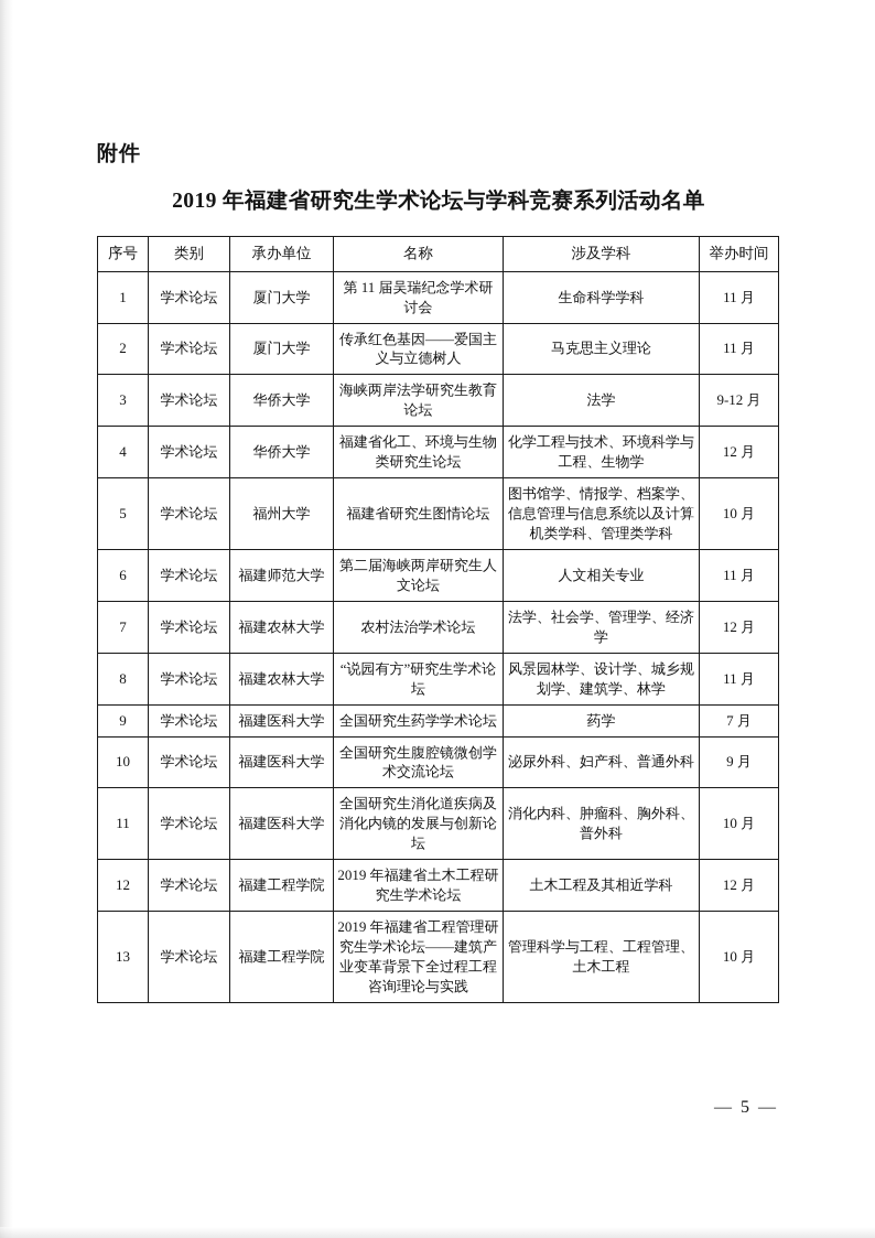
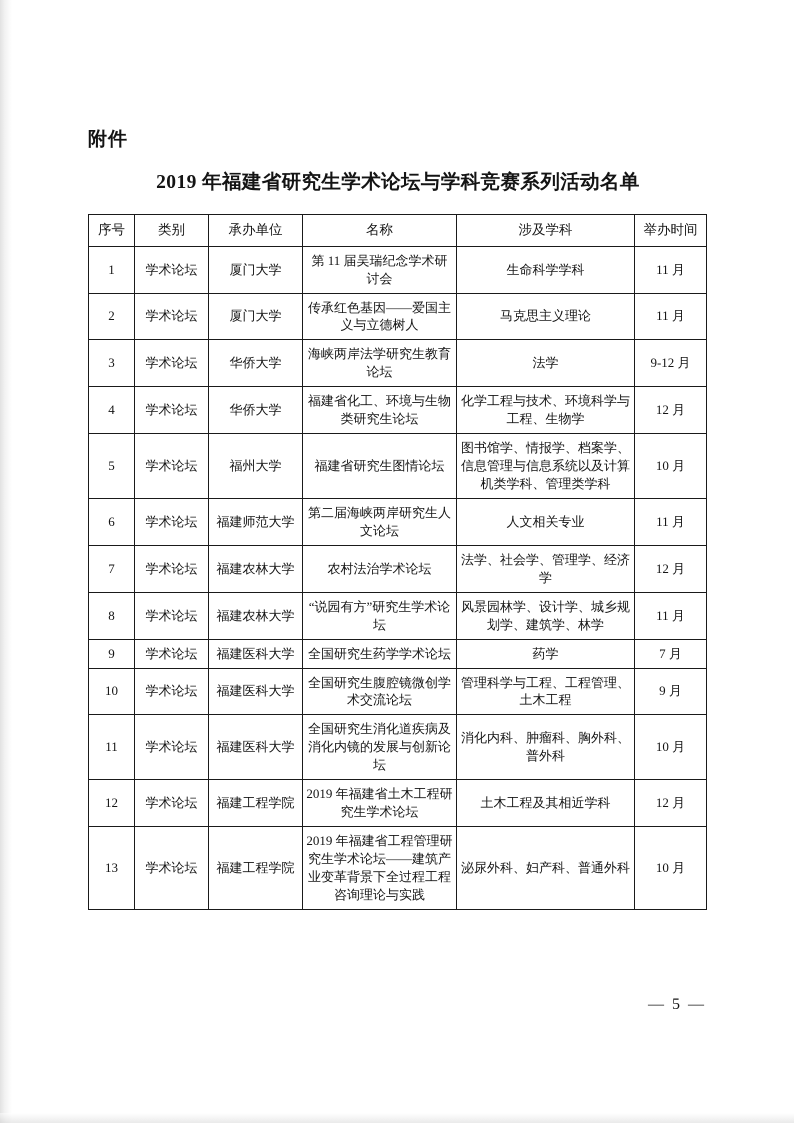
  附件
  2019 年福建省研究生学术论坛与学科竞赛系列活动名单
  序号	类别	承办单位	名称	涉及学科	举办时间
  1	学术论坛	厦门大学	第 11 届吴瑞纪念学术研讨会	生命科学学科	11 月
  2	学术论坛	厦门大学	传承红色基因——爱国主义与立德树人	马克思主义理论	11 月
  3	学术论坛	华侨大学	海峡两岸法学研究生教育论坛	法学	9-12 月
  4	学术论坛	华侨大学	福建省化工、环境与生物类研究生论坛	化学工程与技术、环境科学与工程、生物学	12 月
  5	学术论坛	福州大学	福建省研究生图情论坛	图书馆学、情报学、档案学、信息管理与信息系统以及计算机类学科、管理类学科	10 月
  6	学术论坛	福建师范大学	第二届海峡两岸研究生人文论坛	人文相关专业	11 月
  7	学术论坛	福建农林大学	农村法治学术论坛	法学、社会学、管理学、经济学	12 月
  8	学术论坛	福建农林大学	“说园有方”研究生学术论坛	风景园林学、设计学、城乡规划学、建筑学、林学	11 月
  9	学术论坛	福建医科大学	全国研究生药学学术论坛	药学	7 月
- 10	学术论坛	福建医科大学	全国研究生腹腔镜微创学术交流论坛	泌尿外科、妇产科、普通外科	9 月
+ 10	学术论坛	福建医科大学	全国研究生腹腔镜微创学术交流论坛	管理科学与工程、工程管理、土木工程	9 月
  11	学术论坛	福建医科大学	全国研究生消化道疾病及消化内镜的发展与创新论坛	消化内科、肿瘤科、胸外科、普外科	10 月
  12	学术论坛	福建工程学院	2019 年福建省土木工程研究生学术论坛	土木工程及其相近学科	12 月
- 13	学术论坛	福建工程学院	2019 年福建省工程管理研究生学术论坛——建筑产业变革背景下全过程工程咨询理论与实践	管理科学与工程、工程管理、土木工程	10 月
+ 13	学术论坛	福建工程学院	2019 年福建省工程管理研究生学术论坛——建筑产业变革背景下全过程工程咨询理论与实践	泌尿外科、妇产科、普通外科	10 月
  — 5 —
